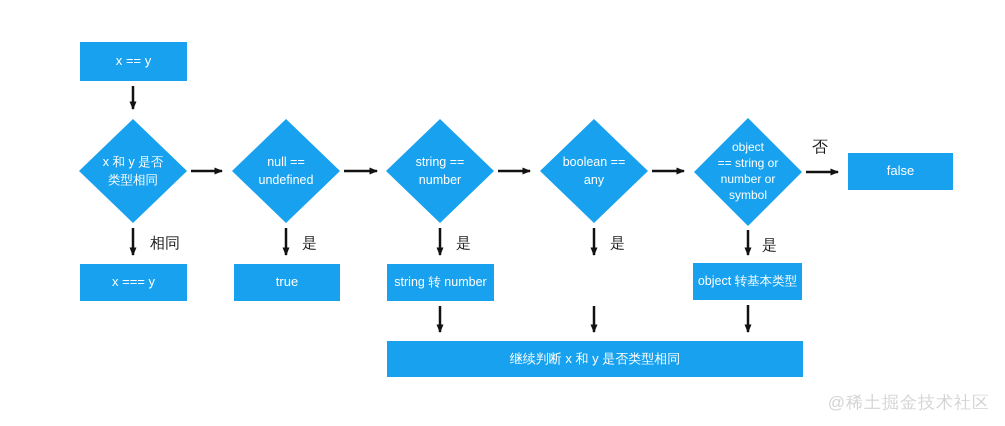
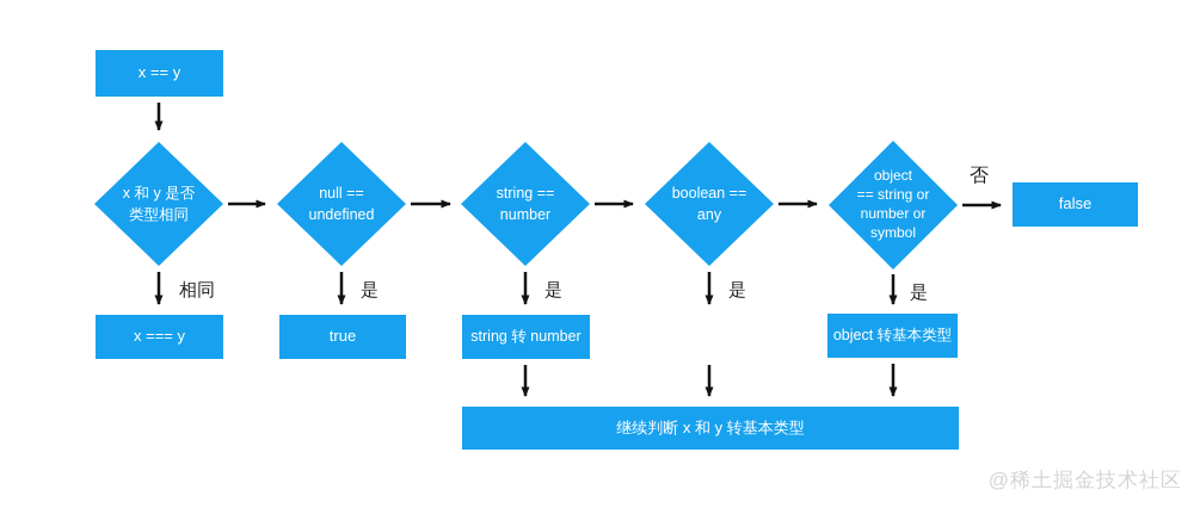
  x == y
  x 和 y 是否
  类型相同
  null ==
  undefined
  string ==
  number
  boolean ==
  any
  object
  == string or
  number or
  symbol
  false
  x === y
  true
  string 转 number
  object 转基本类型
- 继续判断 x 和 y 是否类型相同
+ 继续判断 x 和 y 转基本类型
  相同
  是
  是
  是
  是
  否
  @稀土掘金技术社区
